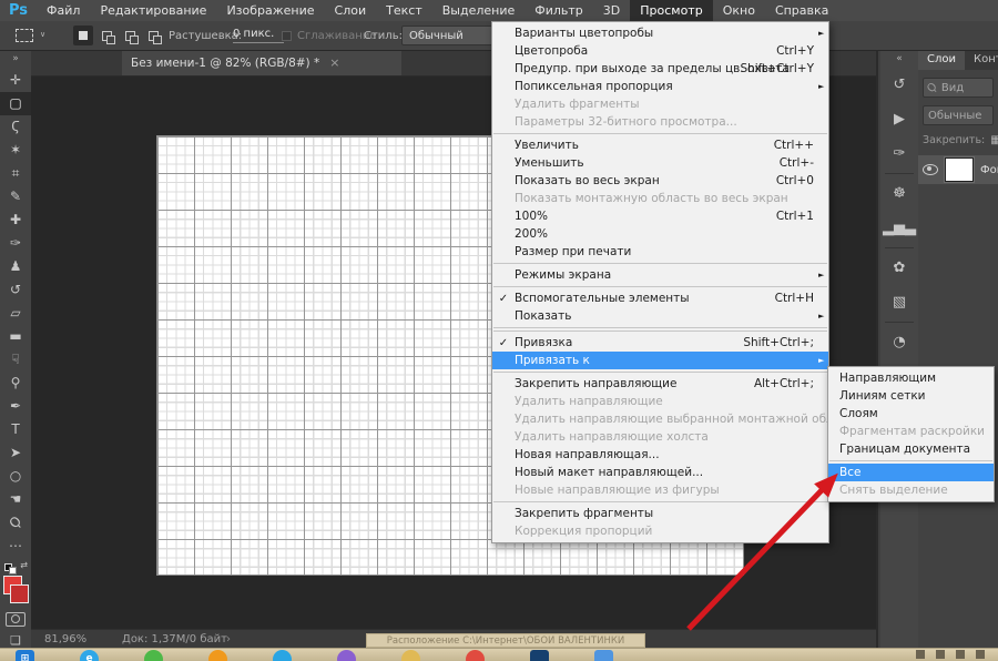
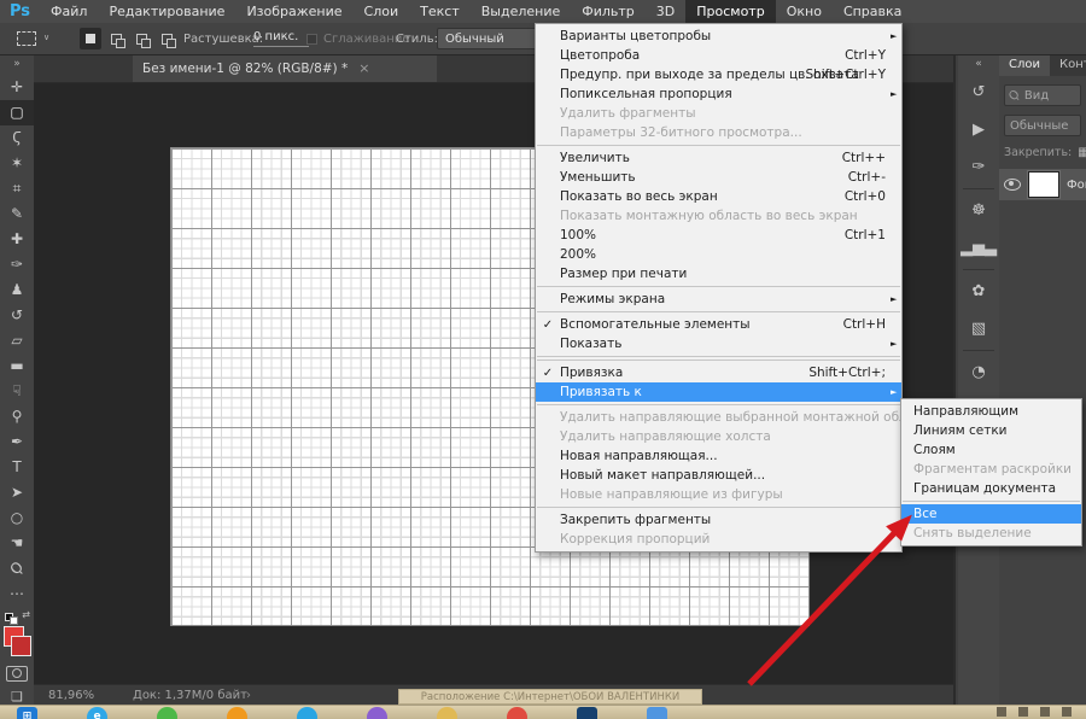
  Ps
  Файл
  Редактирование
  Изображение
  Слои
  Текст
  Выделение
  Фильтр
  3D
  Просмотр
  Окно
  Справка
  ∨
  Растушевка:
  0 пикс.
  Сглаживание
  Стиль
  Обычный
  Без имени-1 @ 82% (RGB/8#) *
  ×
  »
  ✛
  ▢
  Ϛ
  ✶
  ⌗
  ✎
  ✚
  ✑
  ♟
  ↺
  ▱
  ▬
  ☟
  ⚲
  ✒
  T
  ➤
  ○
  ☚
  ⋯
  ⇄
  ❏
  81,96%
  Док: 1,37М/0 байт
  ›
  «
  ↺
  ▶
  ✑
  ☸
  ▂▅▃
  ✿
  ▧
  ◔
  Слои
  Вид
  Обычные
  Закрепить:
  ▦
  Варианты цветопробы
  Цветопроба
  Ctrl+Y
  Предупр. при выходе за пределы
  Shift+Ctrl+Y
  Попиксельная пропорция
  Удалить фрагменты
  Параметры 32-битного просмотра...
  Увеличить
  Ctrl++
  Уменьшить
  Ctrl+-
  Показать во весь экран
  Ctrl+0
  Показать монтажную область во весь экран
  100%
  Ctrl+1
  200%
  Размер при печати
  Режимы экрана
  Вспомогательные элементы
  Ctrl+H
  Показать
  Привязка
  Shift+Ctrl+;
  Привязать к
- Закрепить направляющие
- Alt+Ctrl+;
- Удалить направляющие
  Удалить направляющие выбранной монтажно
  Удалить направляющие холста
  Новая направляющая...
  Новый макет направляющей...
  Новые направляющие из фигуры
  Закрепить фрагменты
  Коррекция пропорций
  Направляющим
  Линиям сетки
  Слоям
  Фрагментам раскро
  Границам документ
  Все
  Снять выделение
  Расположение C:\Интернет\ОБОИ ВАЛЕНТИНКИ
  ⊞
  e
